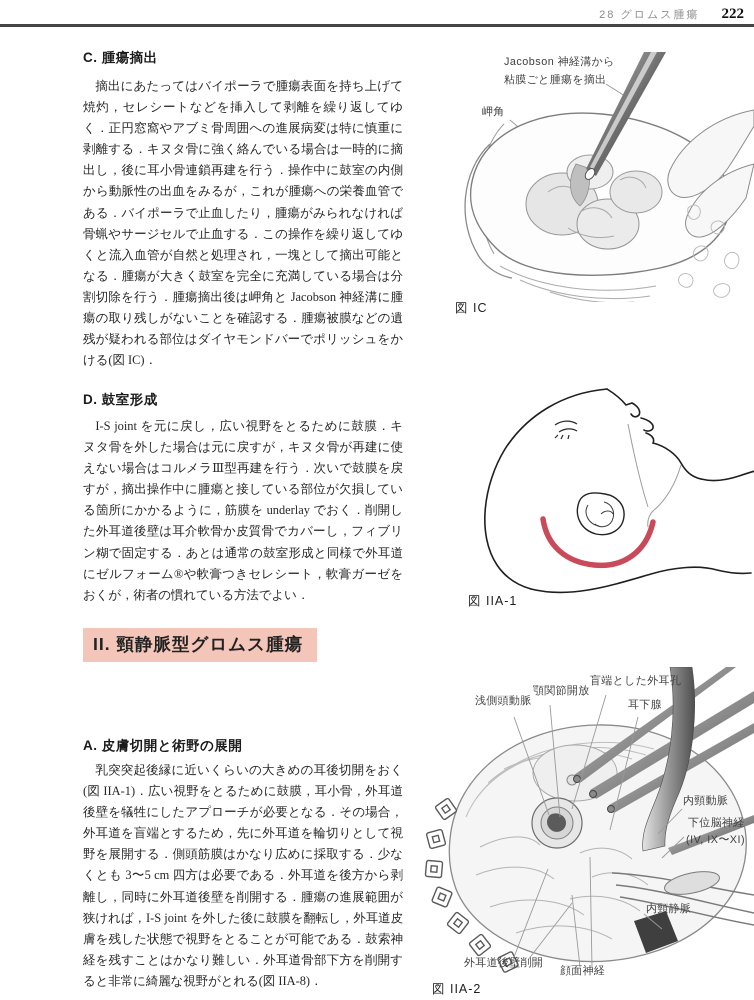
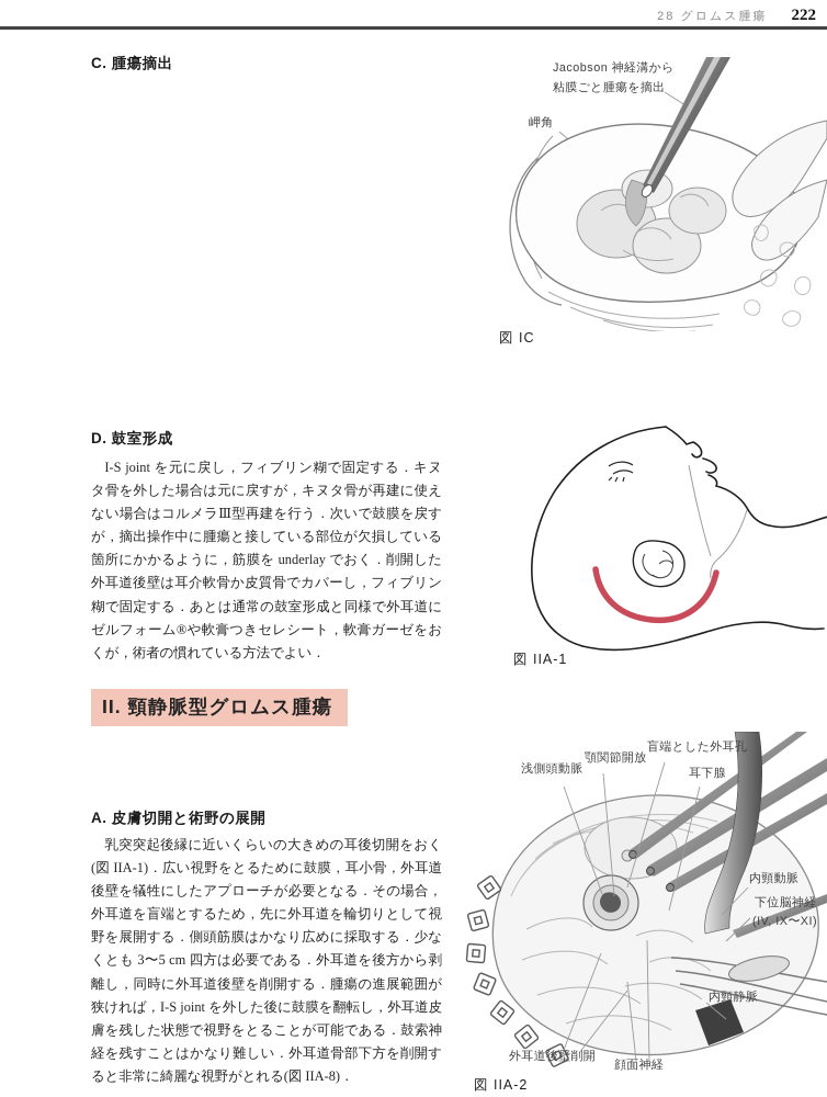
  28 グロムス腫瘍
  222
  C. 腫瘍摘出
- 摘出にあたってはバイポーラで腫瘍表面を持ち上げて焼灼，セレシートなどを挿入して剥離を繰り返してゆく．正円窓窩やアブミ骨周囲への進展病変は特に慎重に剥離する．キヌタ骨に強く絡んでいる場合は一時的に摘出し，後に耳小骨連鎖再建を行う．操作中に鼓室の内側から動脈性の出血をみるが，これが腫瘍への栄養血管である．バイポーラで止血したり，腫瘍がみられなければ骨蝋やサージセルで止血する．この操作を繰り返してゆくと流入血管が自然と処理され，一塊として摘出可能となる．腫瘍が大きく鼓室を完全に充満している場合は分割切除を行う．腫瘍摘出後は岬角と Jacobson 神経溝に腫瘍の取り残しがないことを確認する．腫瘍被膜などの遺残が疑われる部位はダイヤモンドバーでポリッシュをかける(図 IC)．
  D. 鼓室形成
- I-S joint を元に戻し，広い視野をとるために鼓膜．キヌタ骨を外した場合は元に戻すが，キヌタ骨が再建に使えない場合はコルメラⅢ型再建を行う．次いで鼓膜を戻すが，摘出操作中に腫瘍と接している部位が欠損している箇所にかかるように，筋膜を underlay でおく．削開した外耳道後壁は耳介軟骨か皮質骨でカバーし，フィブリン糊で固定する．あとは通常の鼓室形成と同様で外耳道にゼルフォーム®や軟膏つきセレシート，軟膏ガーゼをおくが，術者の慣れている方法でよい．
+ I-S joint を元に戻し，フィブリン糊で固定する．キヌタ骨を外した場合は元に戻すが，キヌタ骨が再建に使えない場合はコルメラⅢ型再建を行う．次いで鼓膜を戻すが，摘出操作中に腫瘍と接している部位が欠損している箇所にかかるように，筋膜を underlay でおく．削開した外耳道後壁は耳介軟骨か皮質骨でカバーし，フィブリン糊で固定する．あとは通常の鼓室形成と同様で外耳道にゼルフォーム®や軟膏つきセレシート，軟膏ガーゼをおくが，術者の慣れている方法でよい．
  II. 頸静脈型グロムス腫瘍
  A. 皮膚切開と術野の展開
  乳突突起後縁に近いくらいの大きめの耳後切開をおく(図 IIA-1)．広い視野をとるために鼓膜，耳小骨，外耳道後壁を犠牲にしたアプローチが必要となる．その場合，外耳道を盲端とするため，先に外耳道を輪切りとして視野を展開する．側頭筋膜はかなり広めに採取する．少なくとも 3〜5 cm 四方は必要である．外耳道を後方から剥離し，同時に外耳道後壁を削開する．腫瘍の進展範囲が狭ければ，I-S joint を外した後に鼓膜を翻転し，外耳道皮膚を残した状態で視野をとることが可能である．鼓索神経を残すことはかなり難しい．外耳道骨部下方を削開すると非常に綺麗な視野がとれる(図 IIA-8)．
  Jacobson 神経溝から
  粘膜ごと腫瘍を摘出
  岬角
  図 IC
  図 IIA-1
  浅側頭動脈
  顎関節開放
  盲端とした外耳孔
  耳下腺
  内頸動脈
  下位脳神経
  (IV, IX〜XI)
  内頸静脈
  外耳道後壁削開
  顔面神経
  図 IIA-2
